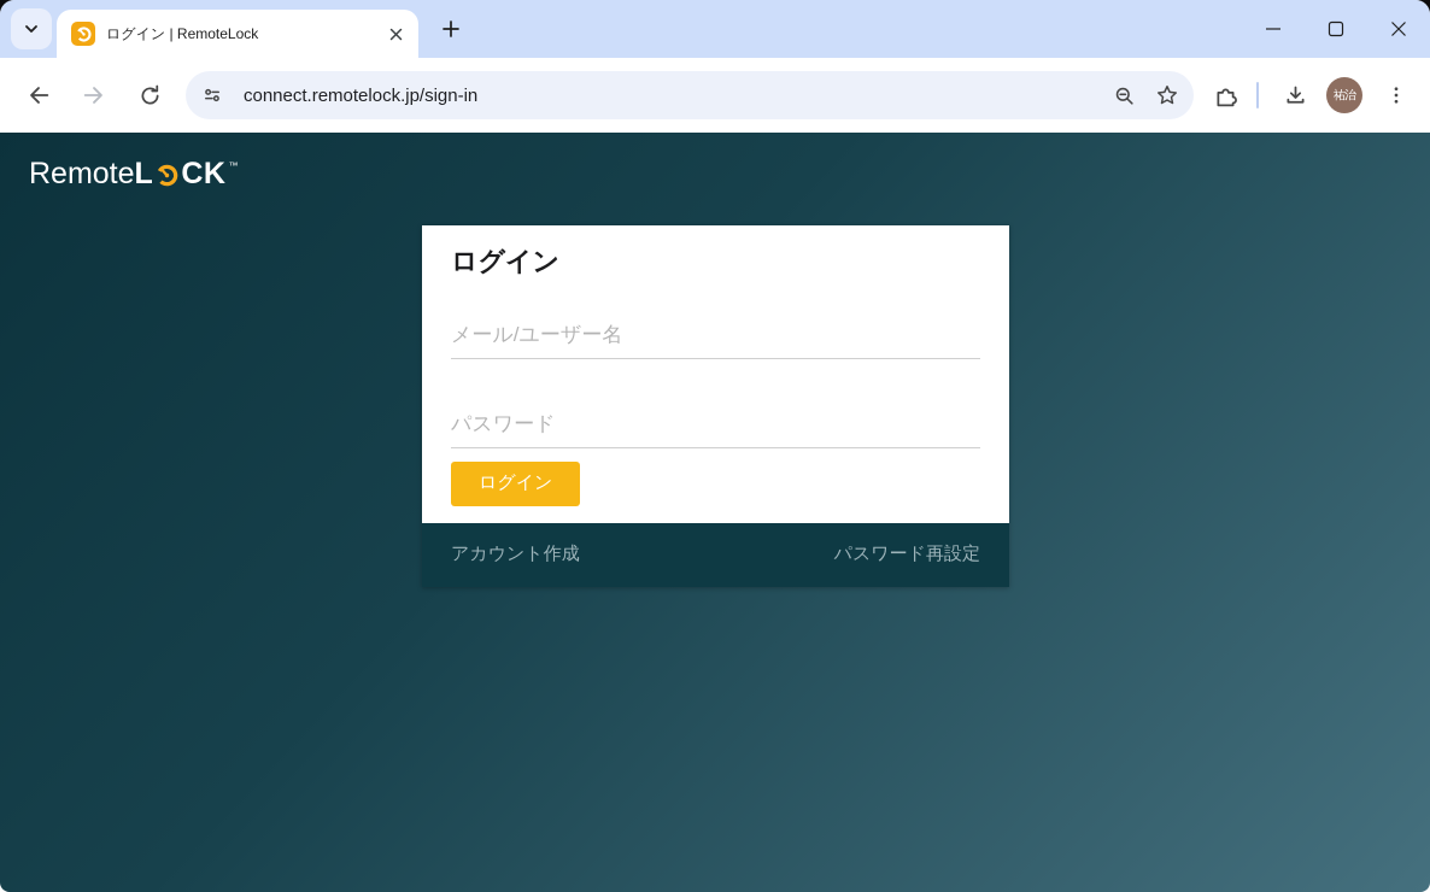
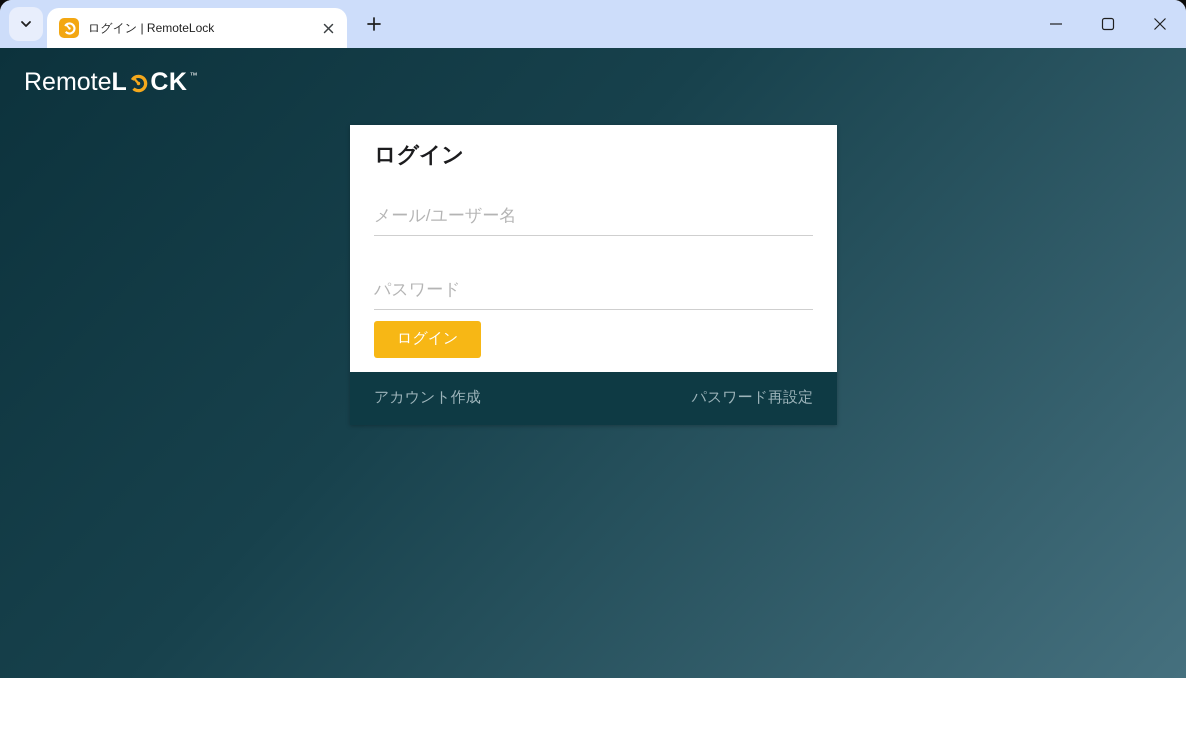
  ログイン | RemoteLock
- connect.remotelock.jp/sign-in
- 祐治
  Remote
  L
  CK
  ™
  ログイン
  メール/ユーザー名
  パスワード
  ログイン
  アカウント作成
  パスワード再設定
